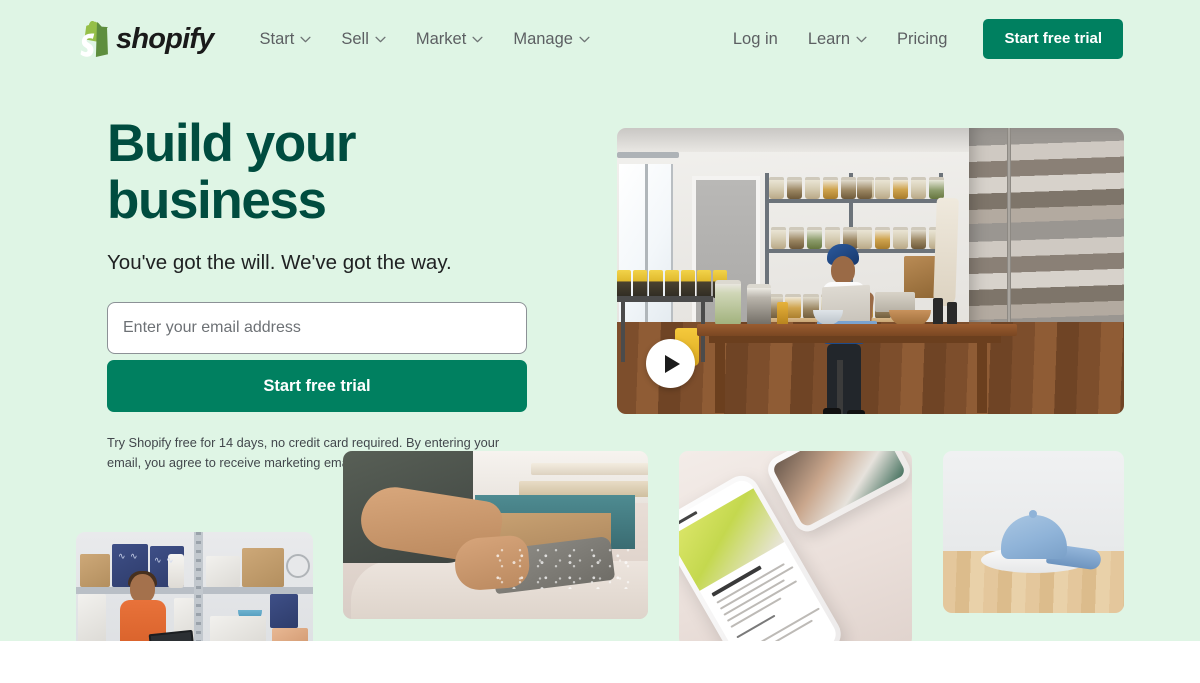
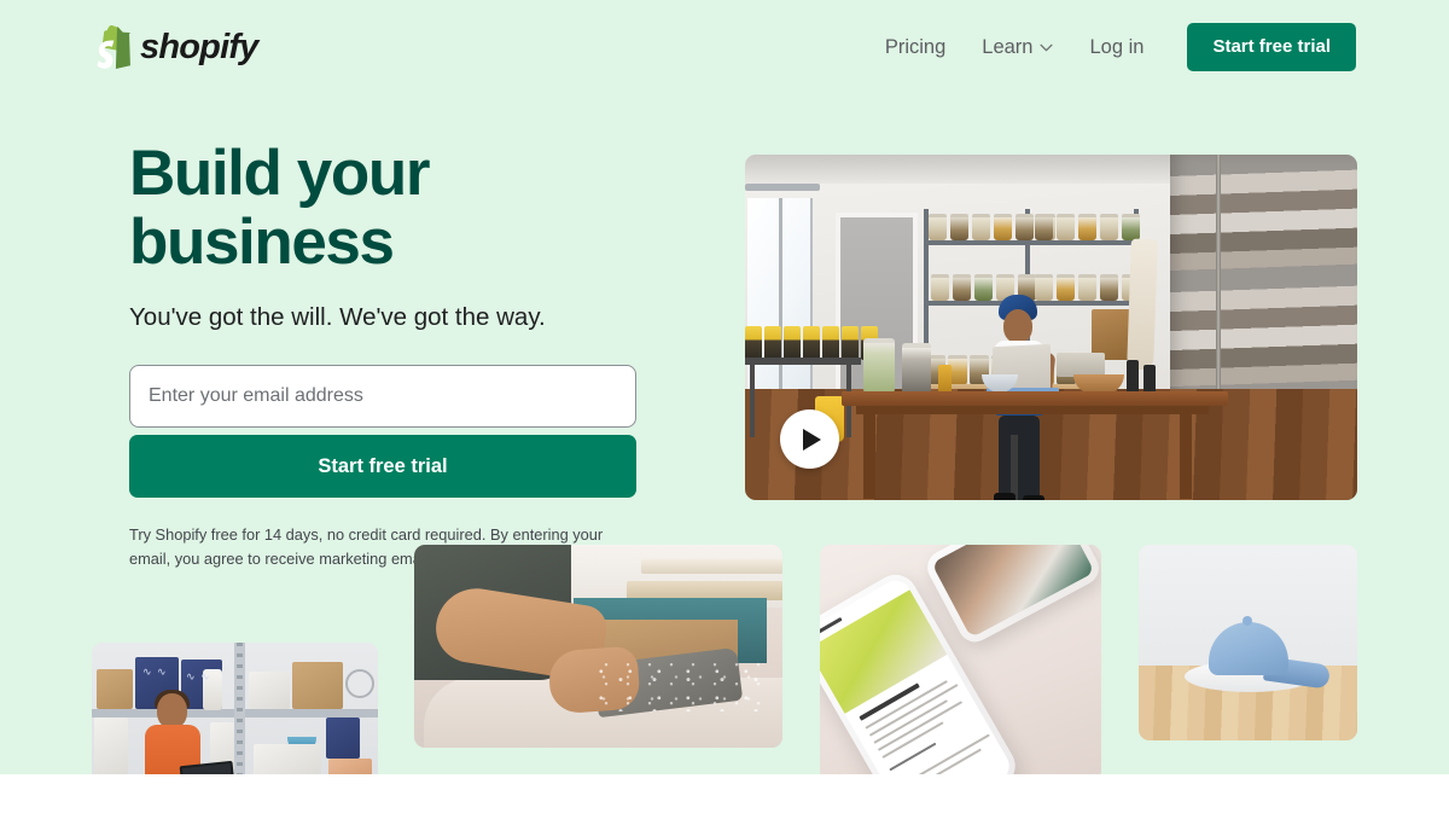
  shopify
- Start
- Sell
- Market
- Manage
- Log in
+ Pricing
  Learn
- Pricing
+ Log in
  Start free trial
  Build your business
  You've got the will. We've got the way.
  Enter your email address
  Start free trial
  Try Shopify free for 14 days, no credit card required. By entering your email, you agree to receive marketing em
  ∿ ∿
  ∿ ∿
